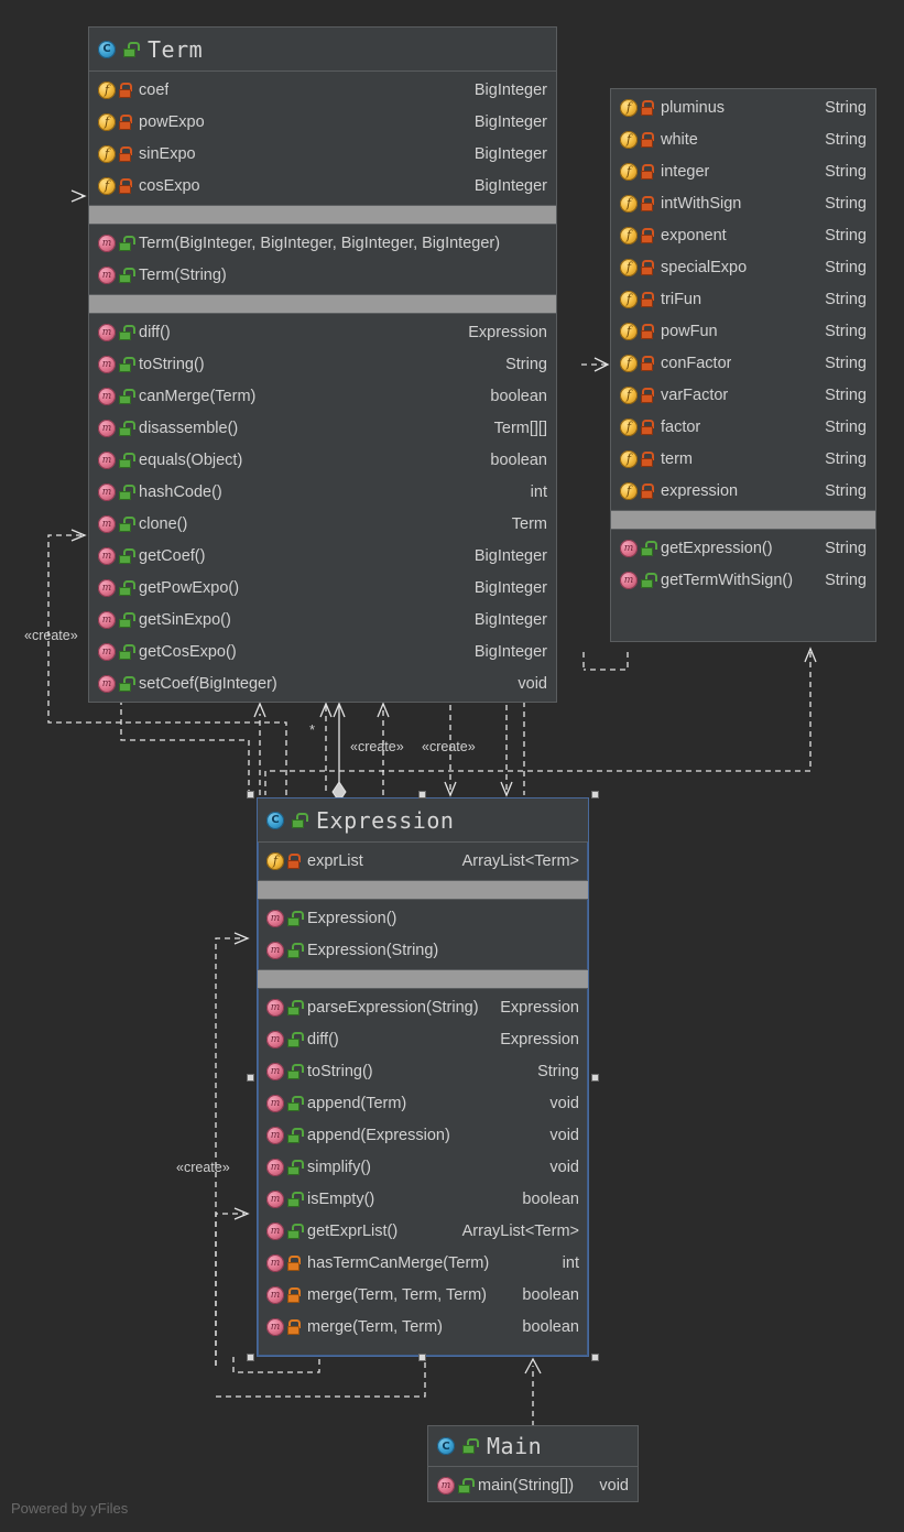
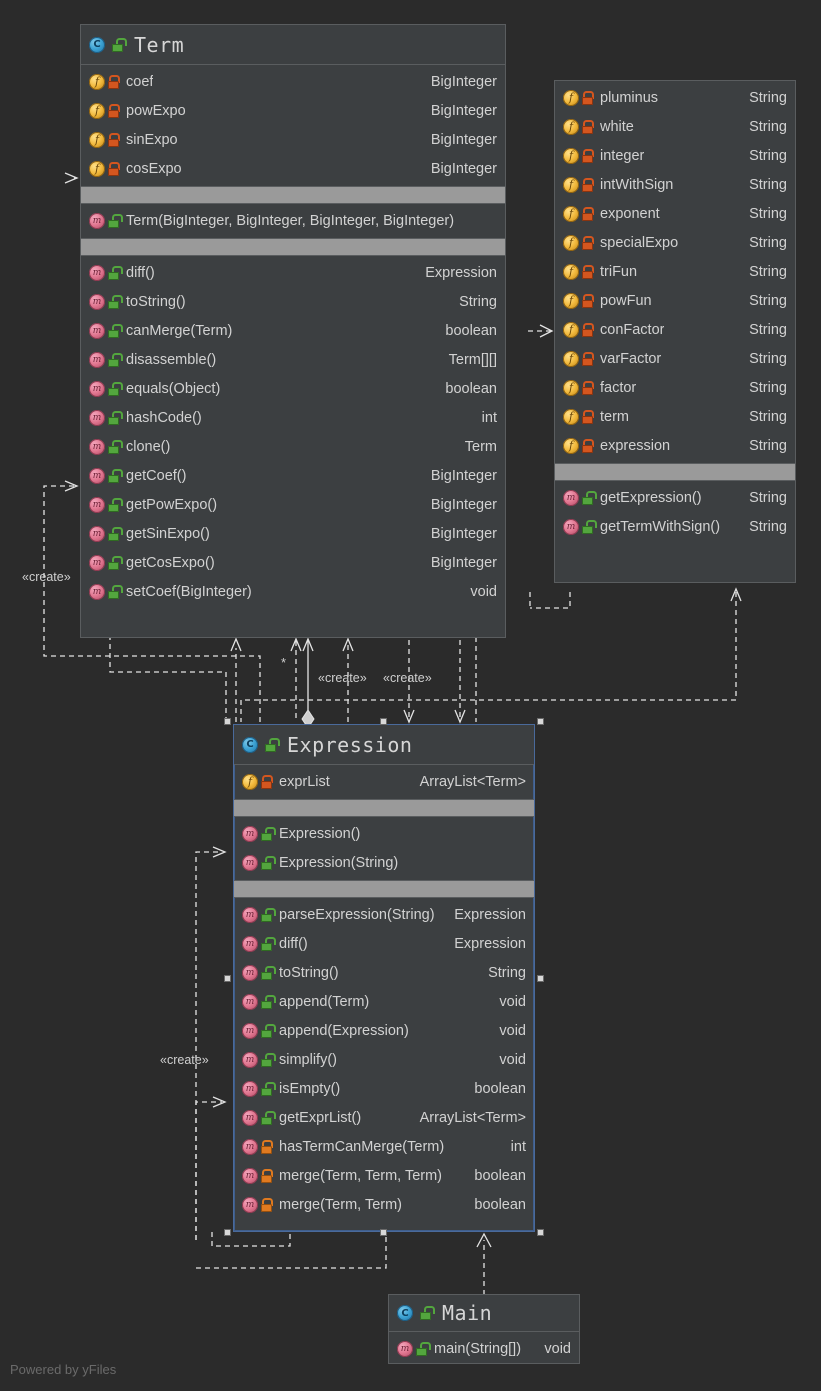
  Term
  coef
  BigInteger
  powExpo
  BigInteger
  sinExpo
  BigInteger
  cosExpo
  BigInteger
  Term(BigInteger, BigInteger, BigInteger, BigInteger)
- Term(String)
  diff()
  Expression
  toString()
  String
  canMerge(Term)
  boolean
  disassemble()
  Term[][]
  equals(Object)
  boolean
  hashCode()
  int
  clone()
  Term
  getCoef()
  BigInteger
  getPowExpo()
  BigInteger
  getSinExpo()
  BigInteger
  getCosExpo()
  BigInteger
  setCoef(BigInteger)
  void
  pluminus
  String
  white
  String
  integer
  String
  intWithSign
  String
  exponent
  String
  specialExpo
  String
  triFun
  String
  powFun
  String
  conFactor
  String
  varFactor
  String
  factor
  String
  term
  String
  expression
  String
  getExpression()
  String
  getTermWithSign()
  String
  Expression
  exprList
  ArrayList<Term>
  Expression()
  Expression(String)
  parseExpression(String)
  Expression
  diff()
  Expression
  toString()
  String
  append(Term)
  void
  append(Expression)
  void
  simplify()
  void
  isEmpty()
  boolean
  getExprList()
  ArrayList<Term>
  hasTermCanMerge(Term)
  int
  merge(Term, Term, Term)
  boolean
  merge(Term, Term)
  boolean
  Main
  main(String[])
  void
  «create»
  «create»
  «create»
  «create»
  *
  Powered by yFiles
